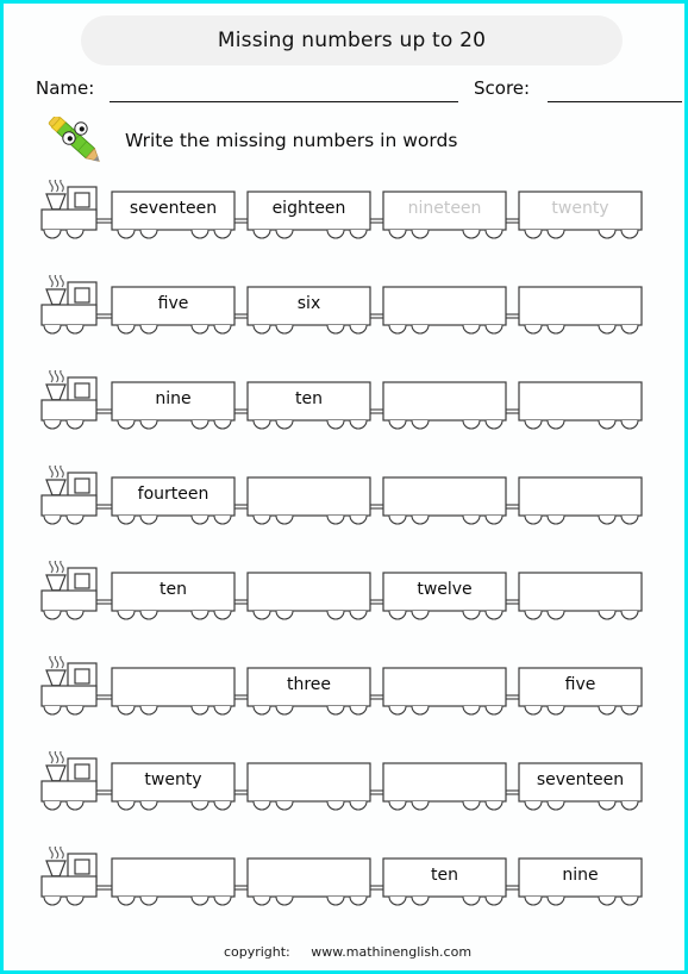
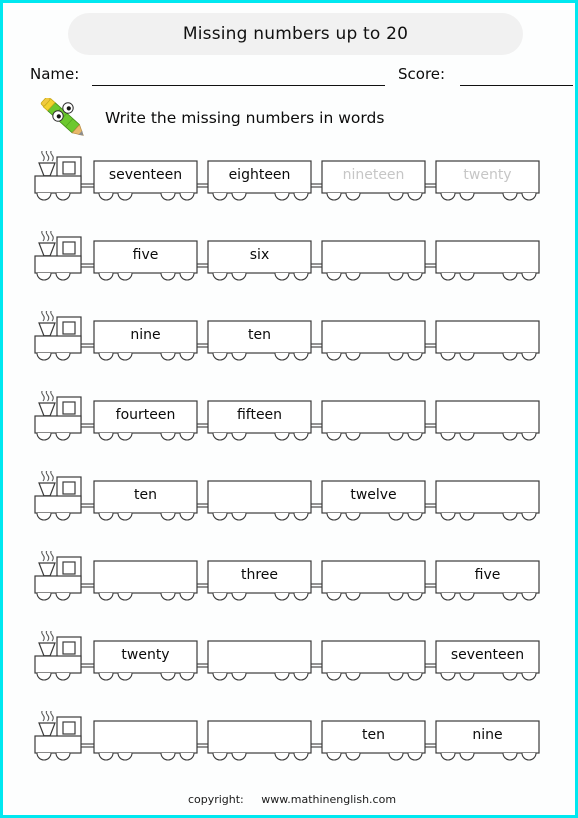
  Missing numbers up to 20
  Name:
  Score:
  Write the missing numbers in words
  seventeen
  eighteen
  nineteen
  twenty
  five
  six
  nine
  ten
  fourteen
+ fifteen
  ten
  twelve
  three
  five
  twenty
  seventeen
  ten
  nine
  copyright: www.mathinenglish.com
